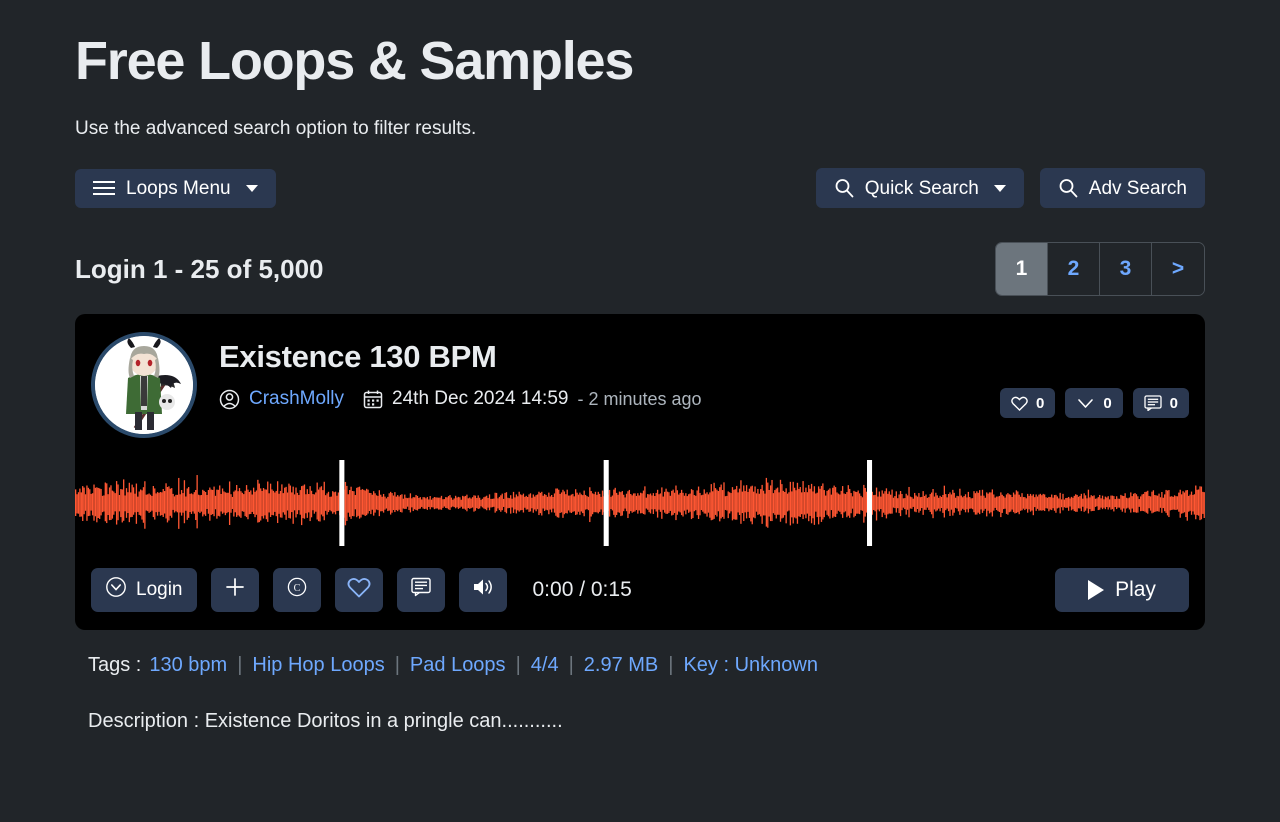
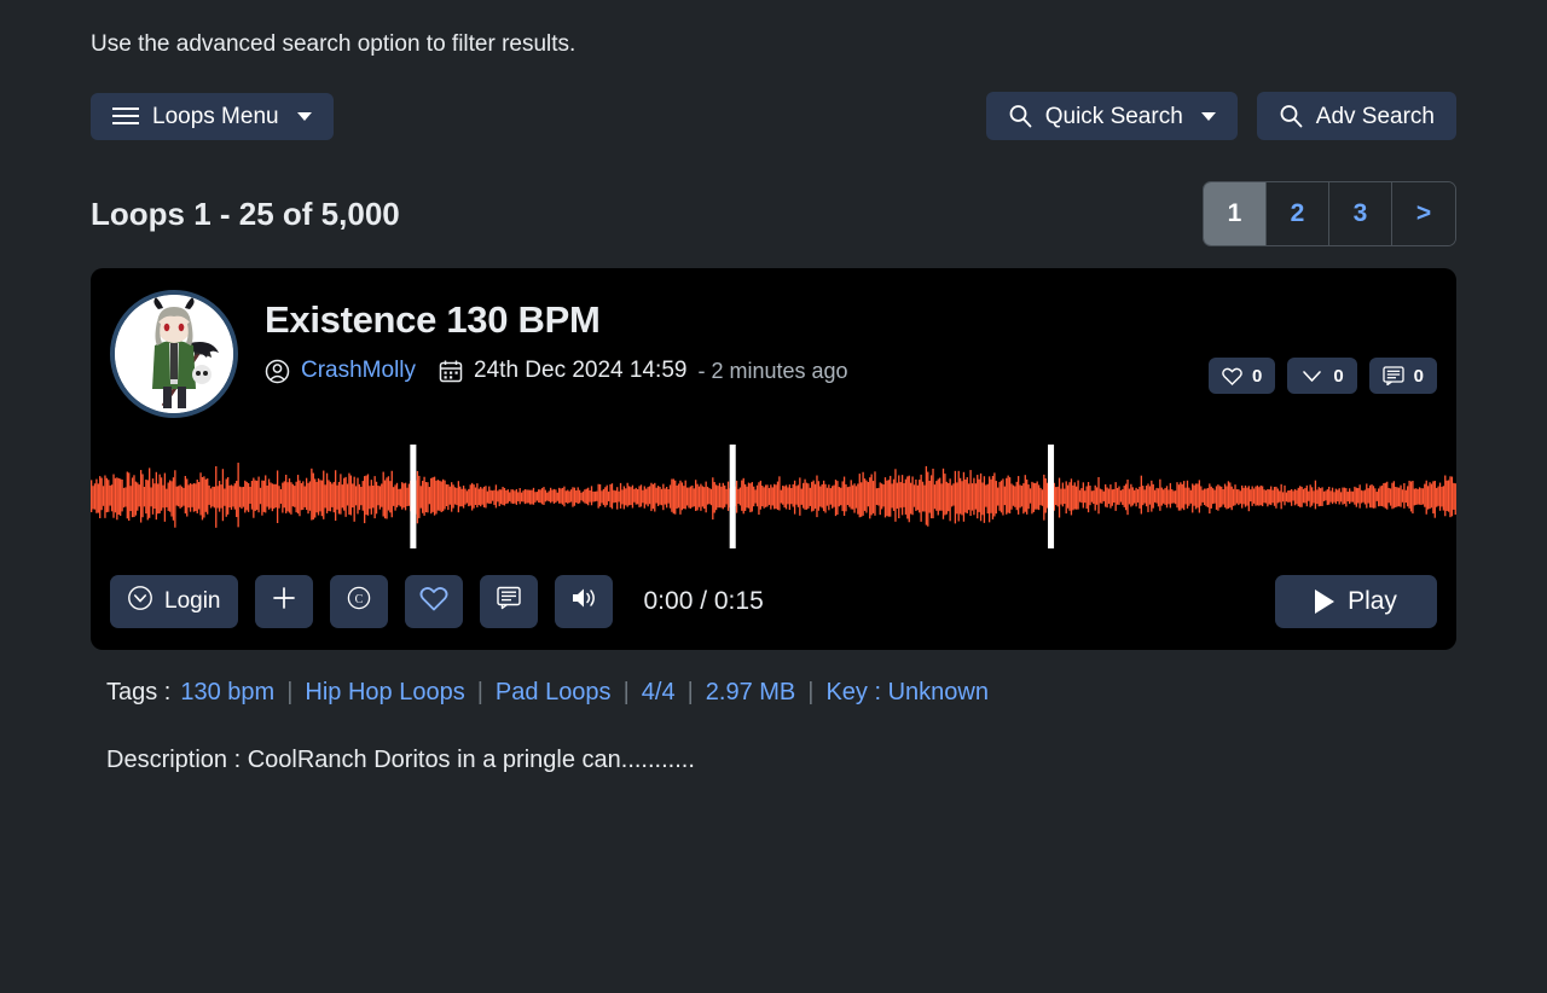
- Free Loops & Samples
  Use the advanced search option to filter results.
  Loops Menu
  Quick Search
  Adv Search
- Login 1 - 25 of 5,000
+ Loops 1 - 25 of 5,000
  1
  2
  3
  >
  Existence 130 BPM
  CrashMolly
  24th Dec 2024 14:59
  - 2 minutes ago
  0
  0
  0
  Login
  C
  0:00 / 0:15
  Play
  Tags :
  130 bpm
  |
  Hip Hop Loops
  |
  Pad Loops
  |
  4/4
  |
  2.97 MB
  |
  Key : Unknown
- Description : Existence Doritos in a pringle can...........
+ Description : CoolRanch Doritos in a pringle can...........
